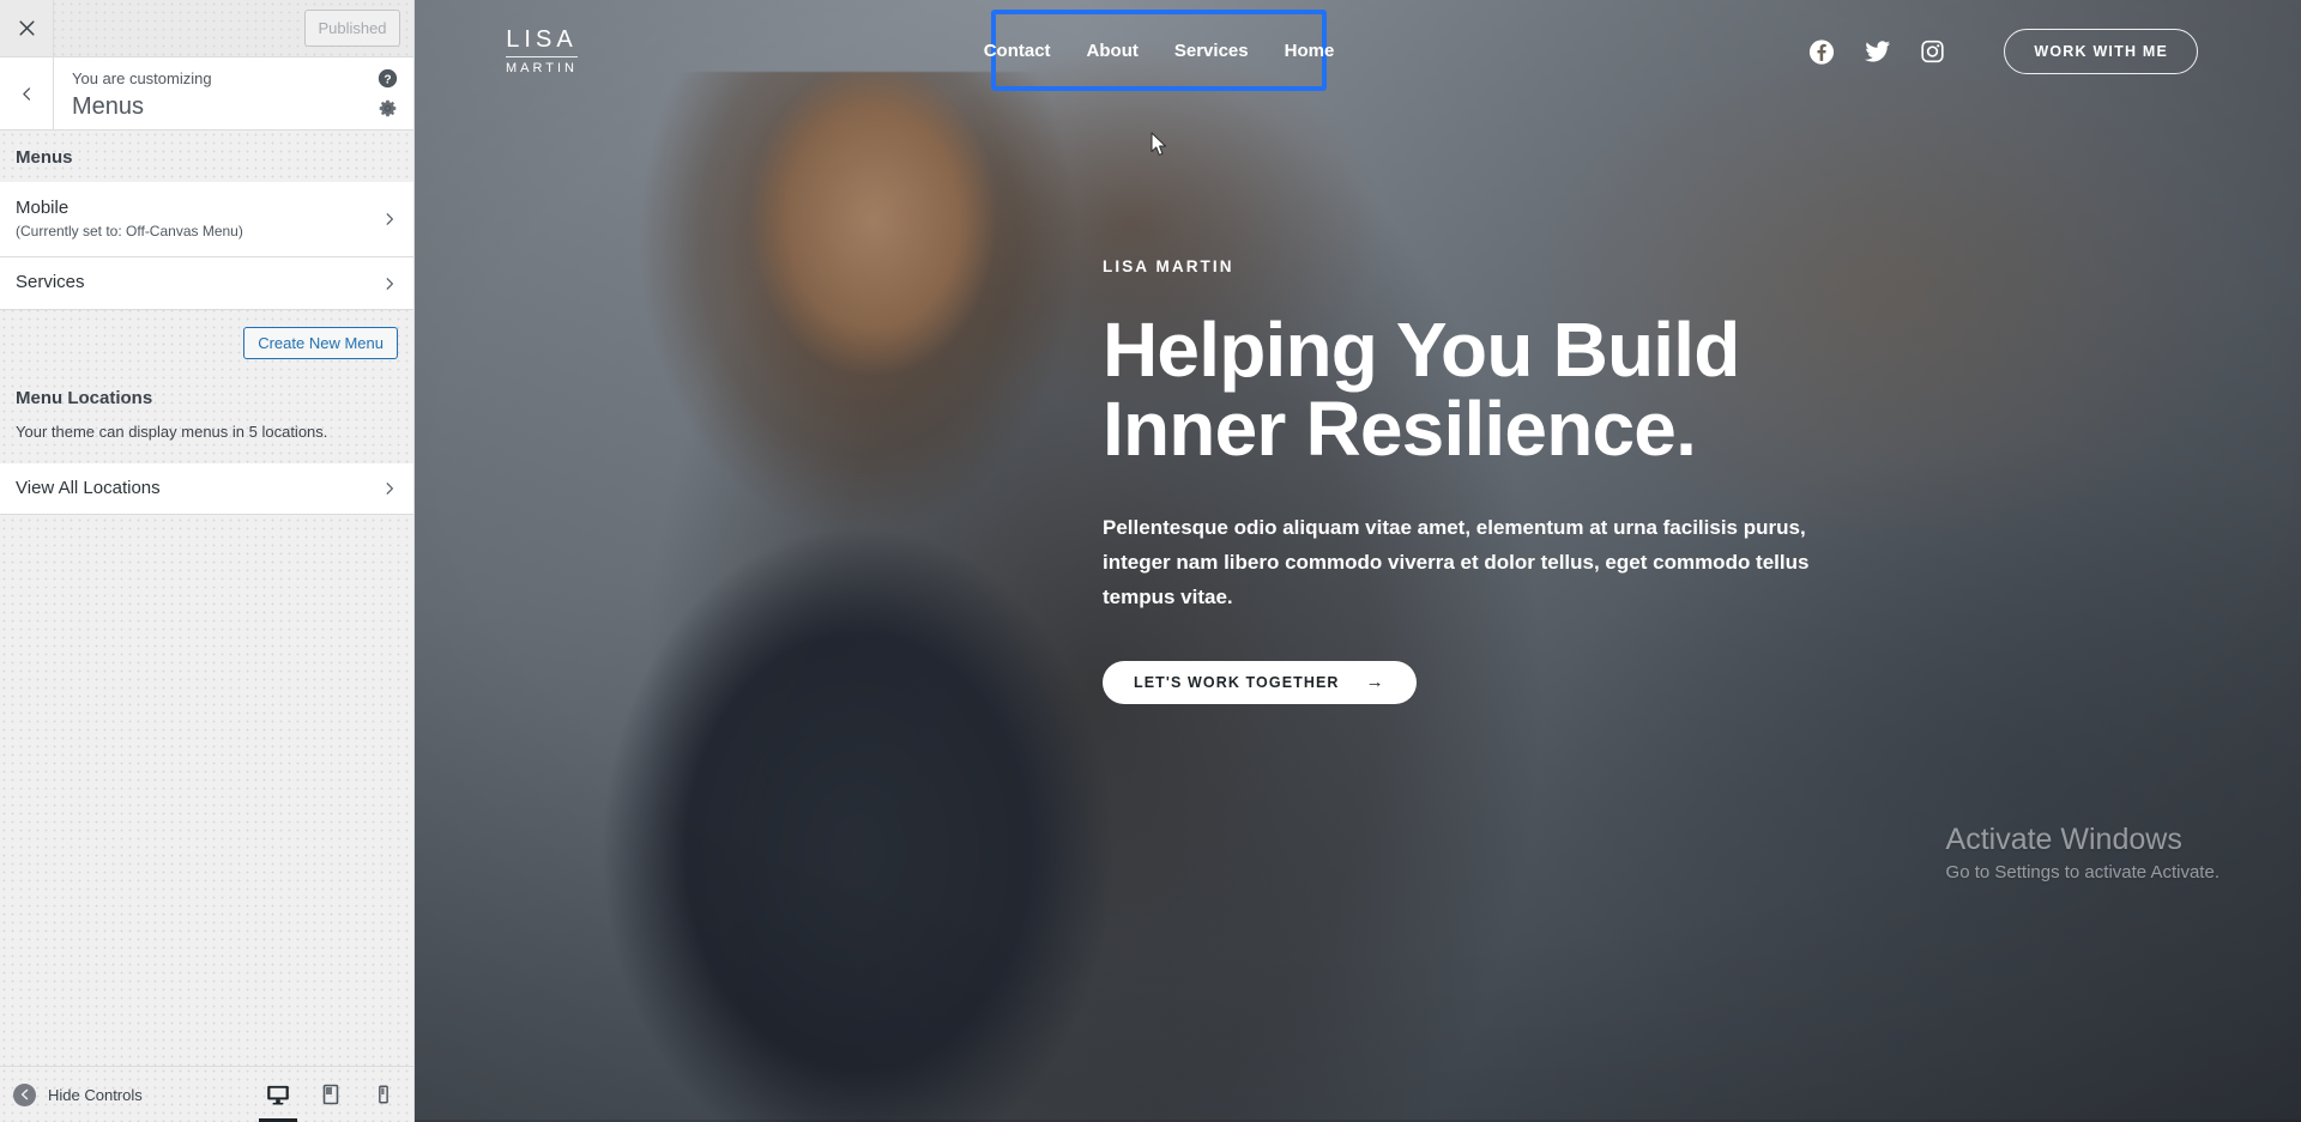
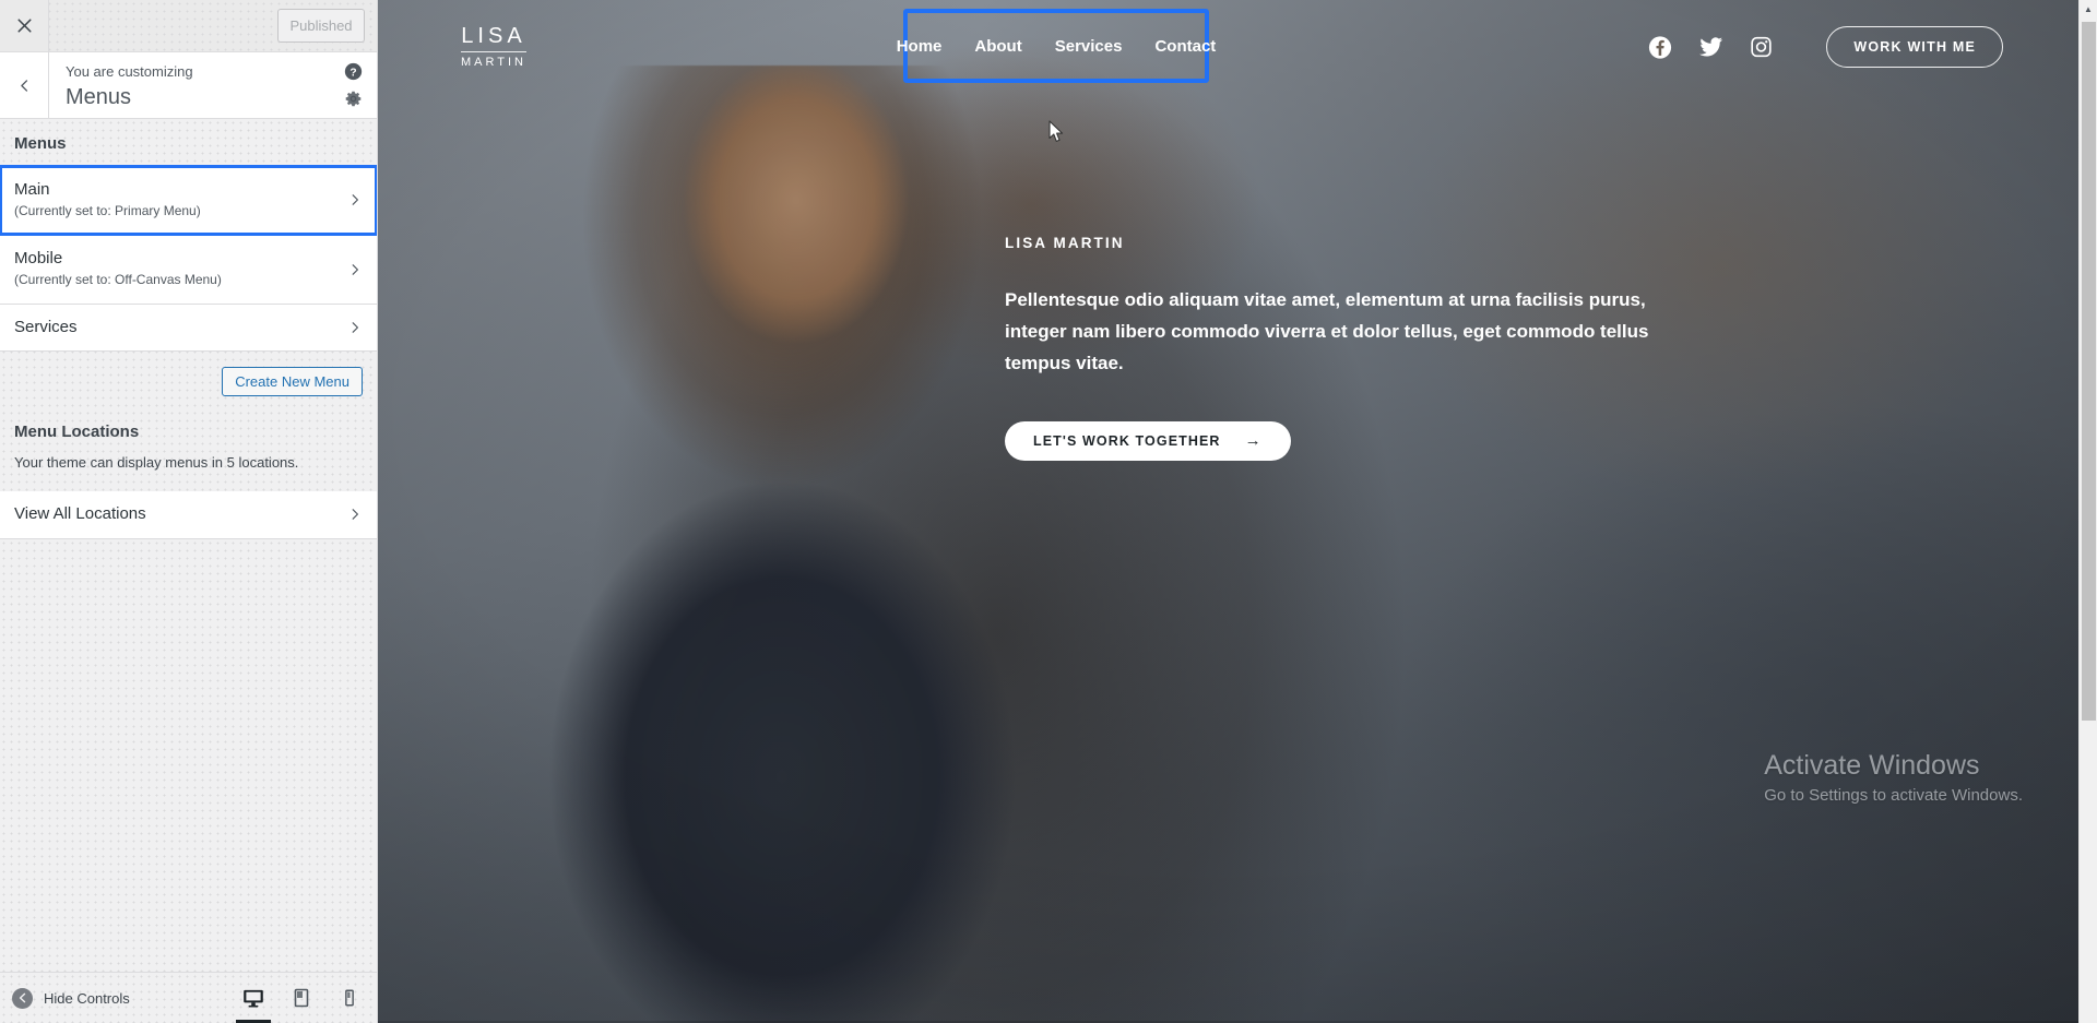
  Published
  You are customizing
  Menus
  ?
  Menus
+ Main
+ (Currently set to: Primary Menu)
  Mobile
  (Currently set to: Off-Canvas Menu)
  Services
  Create New Menu
  Menu Locations
  Your theme can display menus in 5 locations.
  View All Locations
  Hide Controls
  LISA
  MARTIN
- Contact
+ Home
  About
  Services
- Home
+ Contact
  WORK WITH ME
  LISA MARTIN
- Helping You Build
- Inner Resilience.
  Pellentesque odio aliquam vitae amet, elementum at urna facilisis purus, integer nam libero commodo viverra et dolor tellus, eget commodo tellus tempus vitae.
  LET'S WORK TOGETHER
  →
  Activate Windows
- Go to Settings to activate Activate.
+ Go to Settings to activate Windows.
+ ▲
